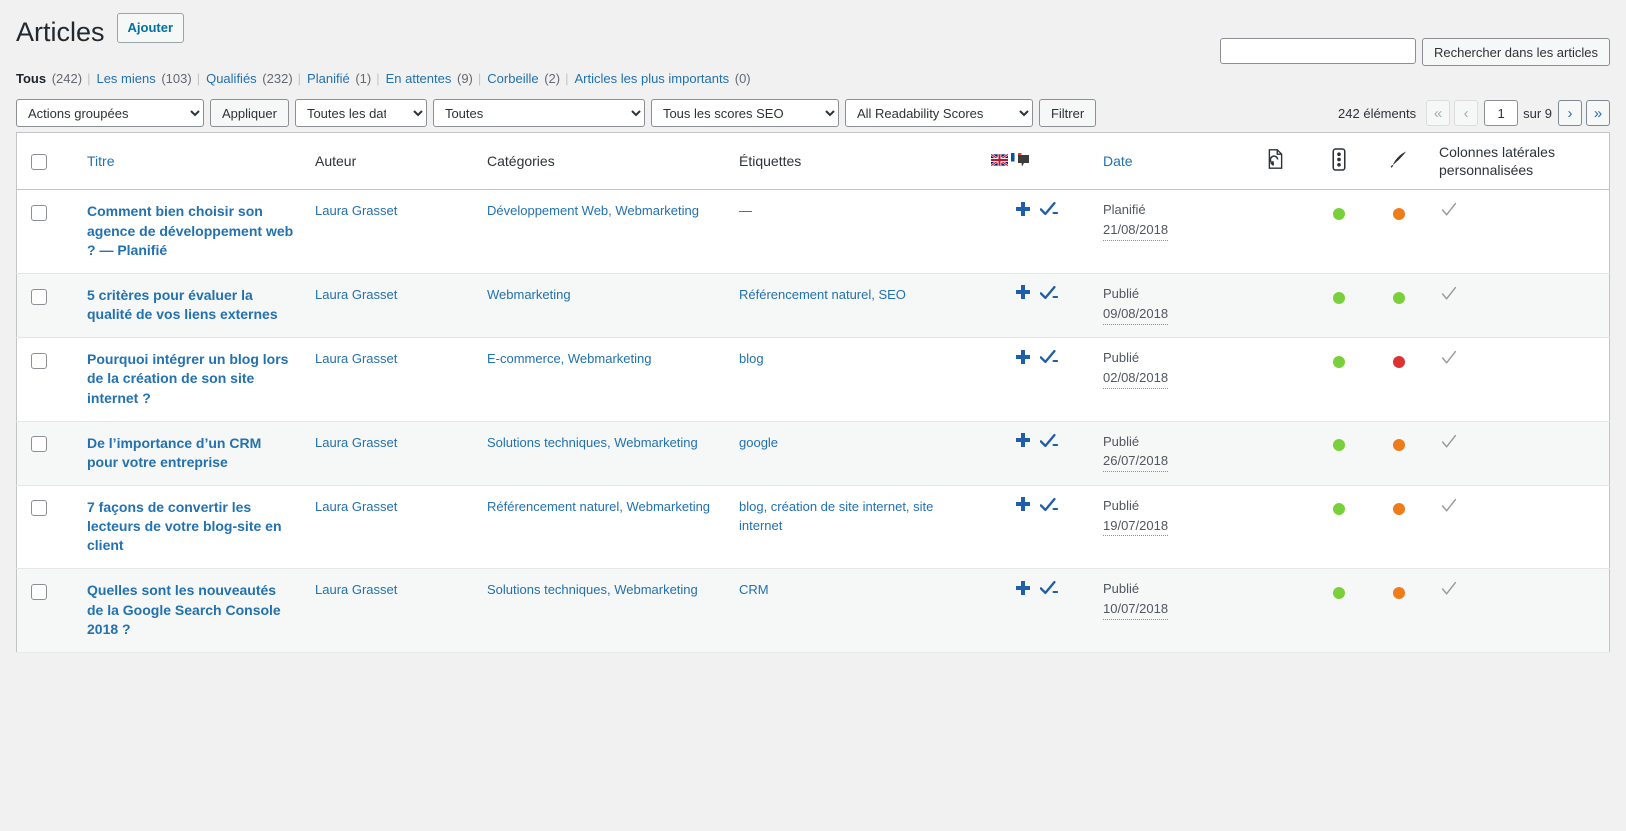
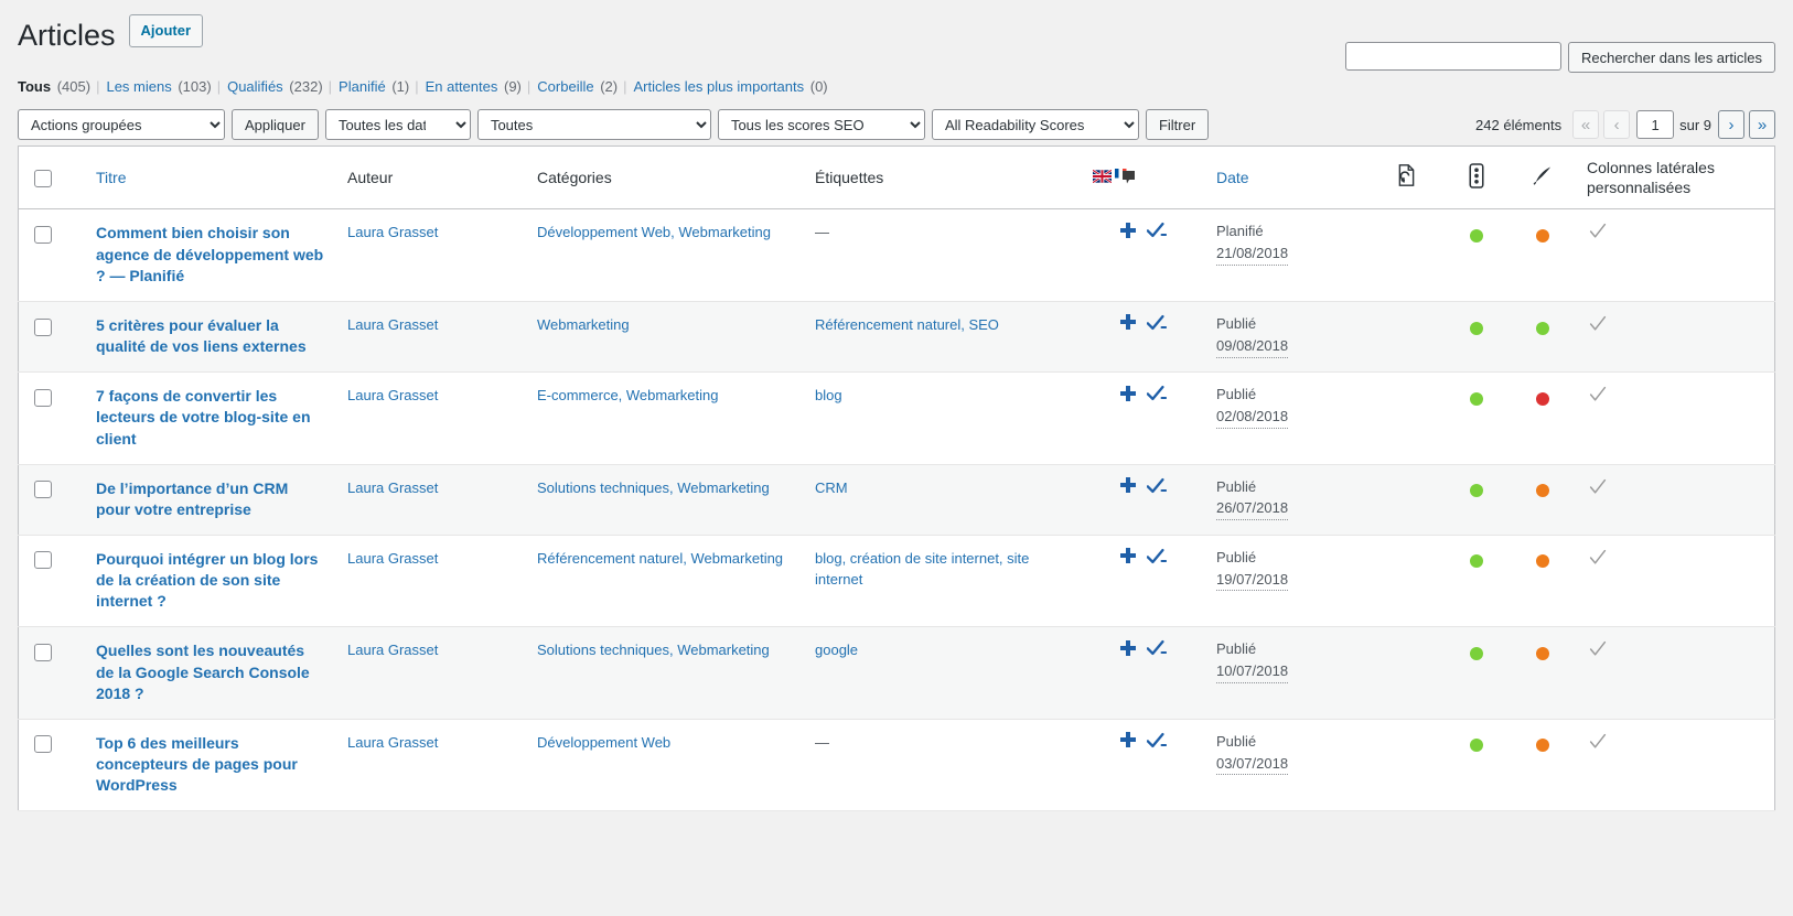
  Articles
  Ajouter
  Rechercher dans les articles
- Tous (242) |
+ Tous (405) |
  Les miens (103) |
  Qualifiés (232) |
  Planifié (1) |
  En attentes (9) |
  Corbeille (2) |
  Articles les plus importants (0)
  Actions groupées
  Appliquer
  Toutes les dat
  Toutes
  Tous les scores SEO
  All Readability Scores
  Filtrer
  242 éléments
  «
  ‹
  1
  sur 9
  ›
  »
  	Titre	Auteur	Catégories	Étiquettes		Date				Colonnes latérales personnalisées
  	Comment bien choisir son agence de développement web ? — Planifié	Laura Grasset	Développement Web, Webmarketing	—		Planifié 21/08/2018
  	5 critères pour évaluer la qualité de vos liens externes	Laura Grasset	Webmarketing	Référencement naturel, SEO		Publié 09/08/2018
- 	Pourquoi intégrer un blog lors de la création de son site internet ?	Laura Grasset	E-commerce, Webmarketing	blog		Publié 02/08/2018
+ 	7 façons de convertir les lecteurs de votre blog-site en client	Laura Grasset	E-commerce, Webmarketing	blog		Publié 02/08/2018
- 	De l’importance d’un CRM pour votre entreprise	Laura Grasset	Solutions techniques, Webmarketing	google		Publié 26/07/2018
+ 	De l’importance d’un CRM pour votre entreprise	Laura Grasset	Solutions techniques, Webmarketing	CRM		Publié 26/07/2018
- 	7 façons de convertir les lecteurs de votre blog-site en client	Laura Grasset	Référencement naturel, Webmarketing	blog, création de site internet, site internet		Publié 19/07/2018
+ 	Pourquoi intégrer un blog lors de la création de son site internet ?	Laura Grasset	Référencement naturel, Webmarketing	blog, création de site internet, site internet		Publié 19/07/2018
- 	Quelles sont les nouveautés de la Google Search Console 2018 ?	Laura Grasset	Solutions techniques, Webmarketing	CRM		Publié 10/07/2018
+ 	Quelles sont les nouveautés de la Google Search Console 2018 ?	Laura Grasset	Solutions techniques, Webmarketing	google		Publié 10/07/2018
+ 	Top 6 des meilleurs concepteurs de pages pour WordPress	Laura Grasset	Développement Web	—		Publié 03/07/2018
